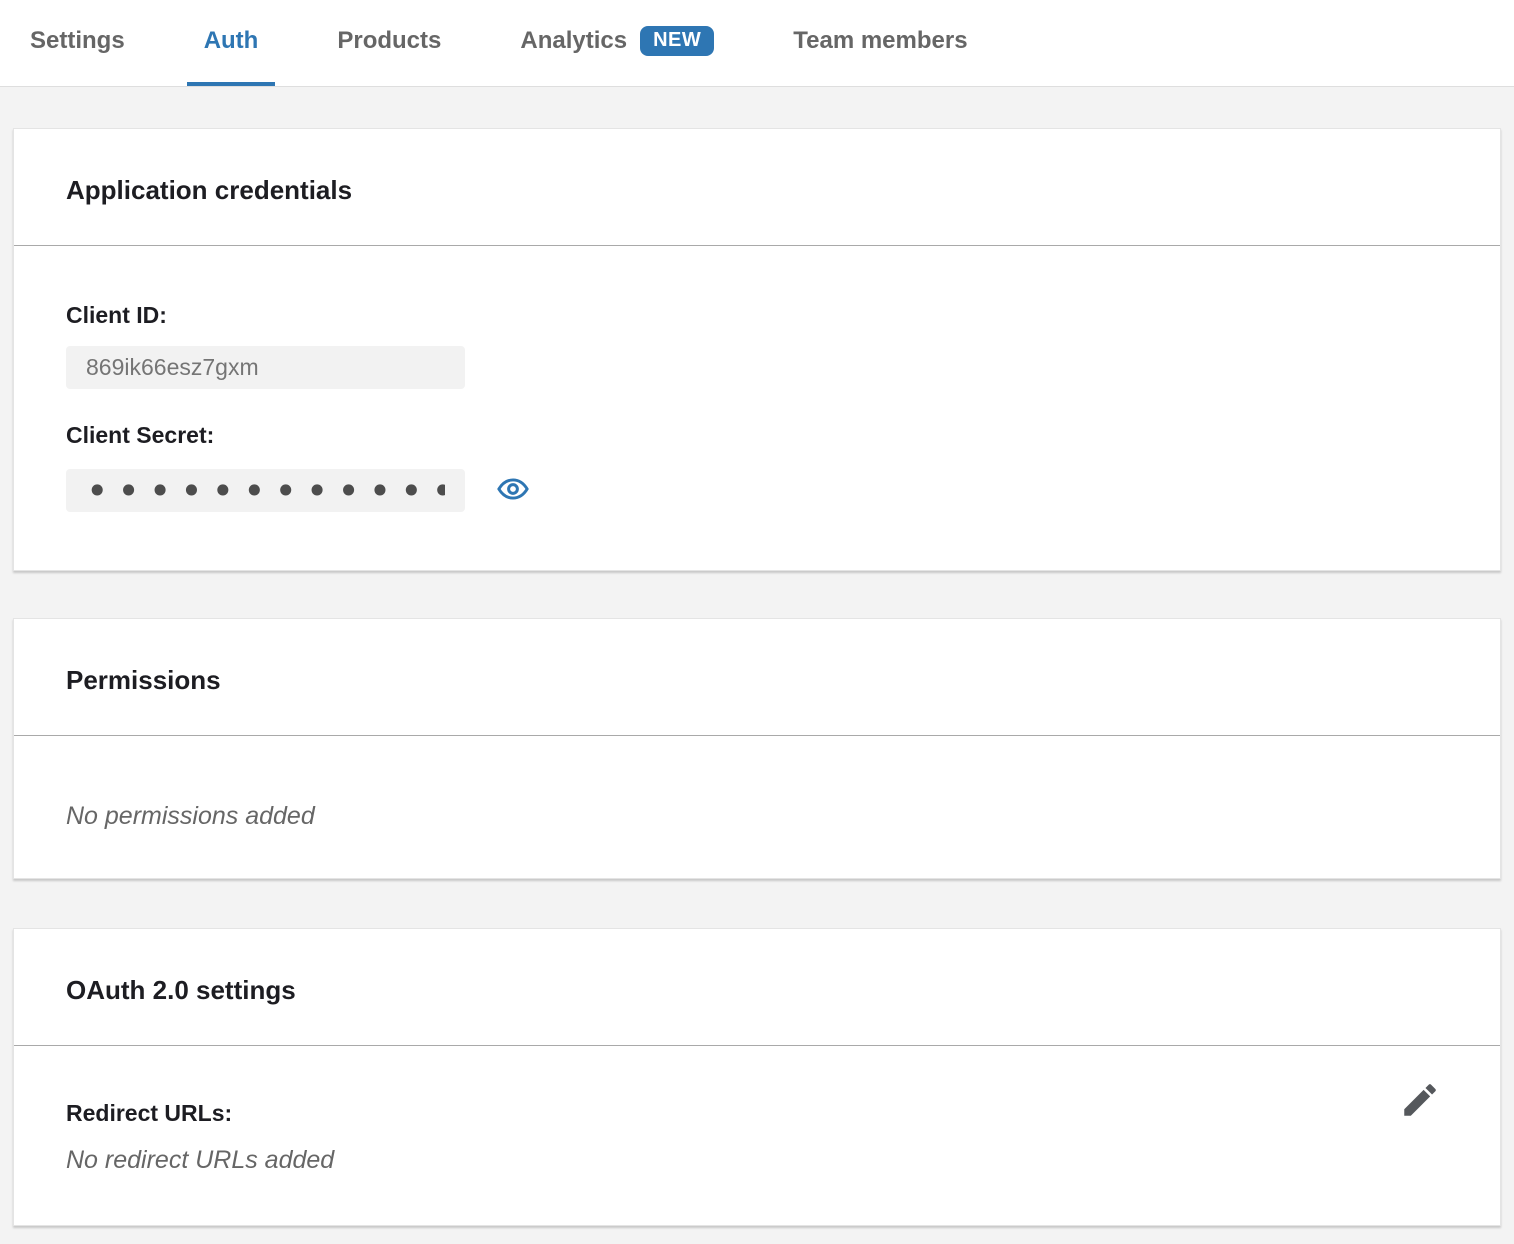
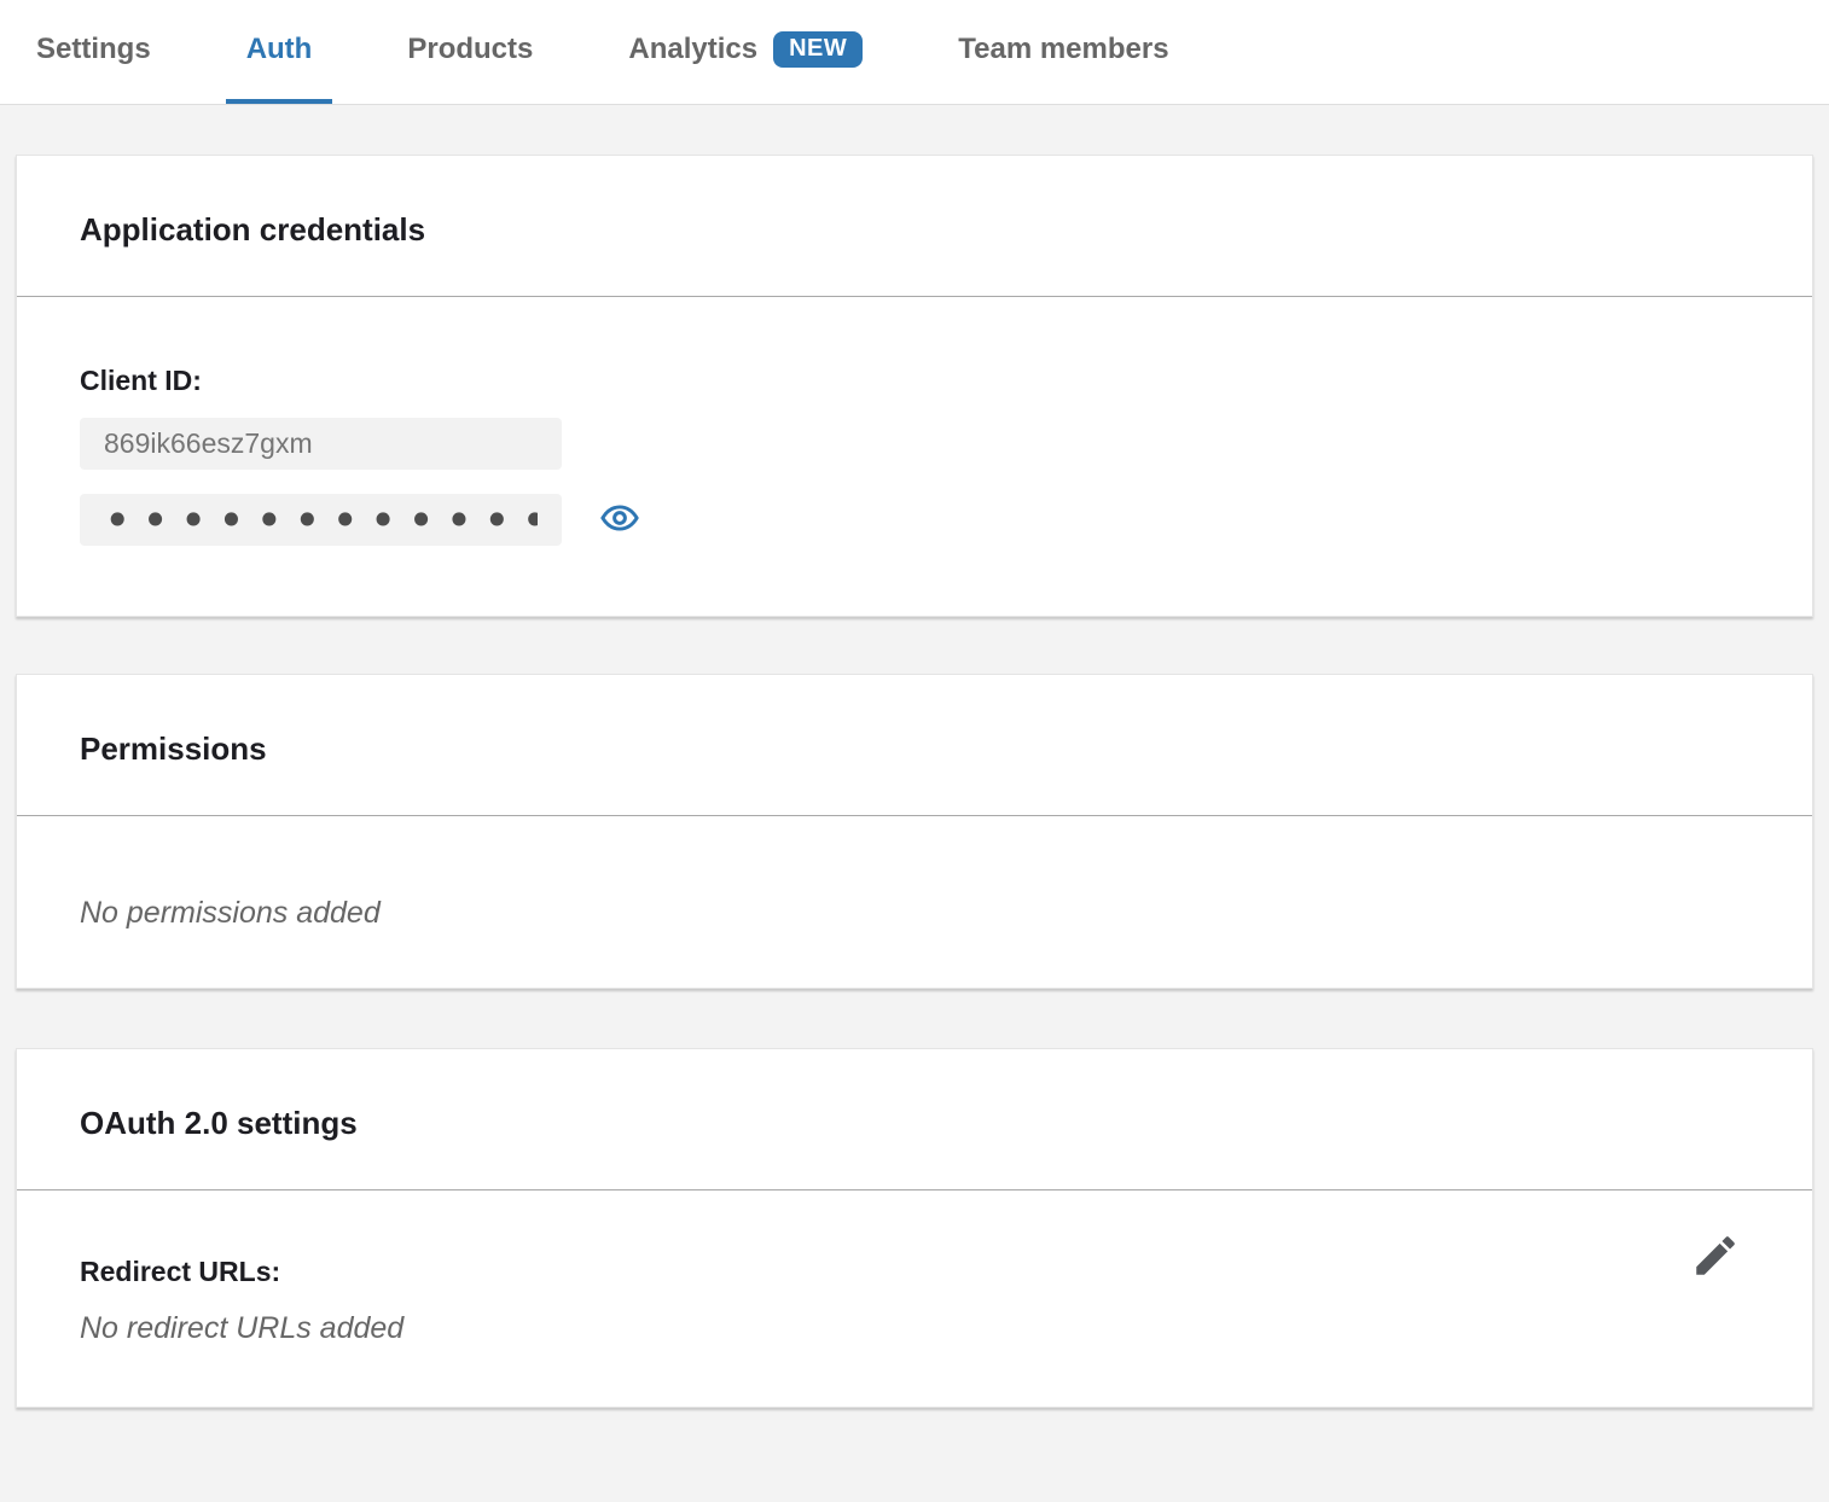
  Settings
  Auth
  Products
  Analytics
  NEW
  Team members
  Application credentials
  Client ID:
  869ik66esz7gxm
- Client Secret:
  Permissions
  No permissions added
  OAuth 2.0 settings
  Redirect URLs:
  No redirect URLs added
